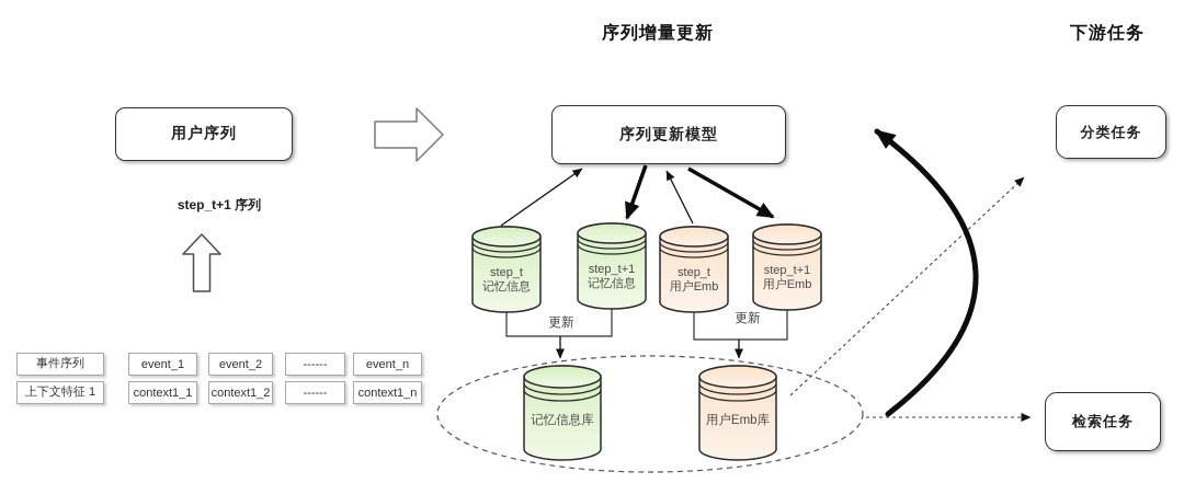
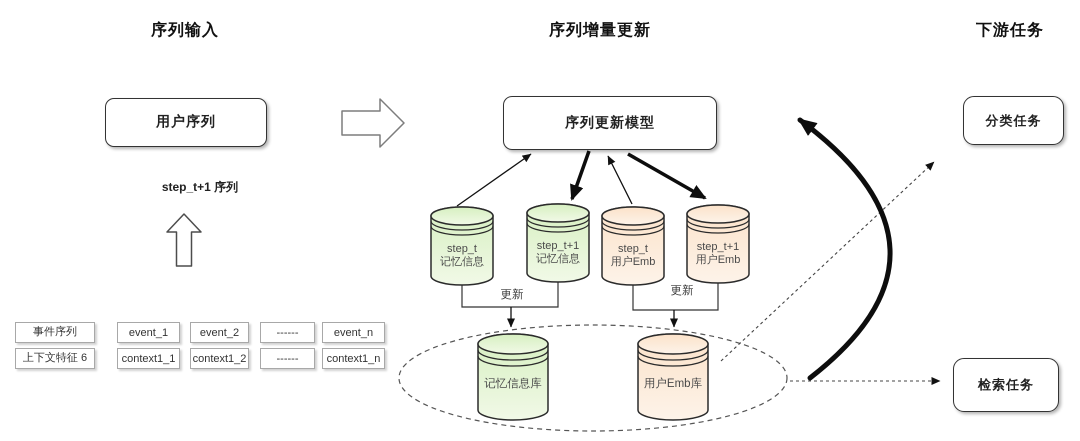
+ 序列输入
  序列增量更新
  下游任务
  用户序列
  step_t+1 序列
  序列更新模型
  分类任务
  检索任务
  step_t
  记忆信息
  step_t+1
  记忆信息
  step_t
  用户Emb
  step_t+1
  用户Emb
  记忆信息库
  用户Emb库
  更新
  更新
  事件序列
  event_1
  event_2
  ------
  event_n
- 上下文特征 1
+ 上下文特征 6
  context1_1
  context1_2
  ------
  context1_n
